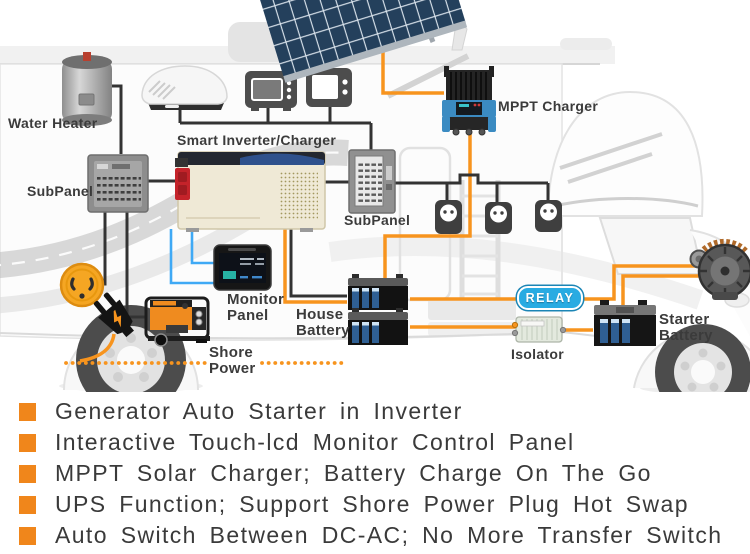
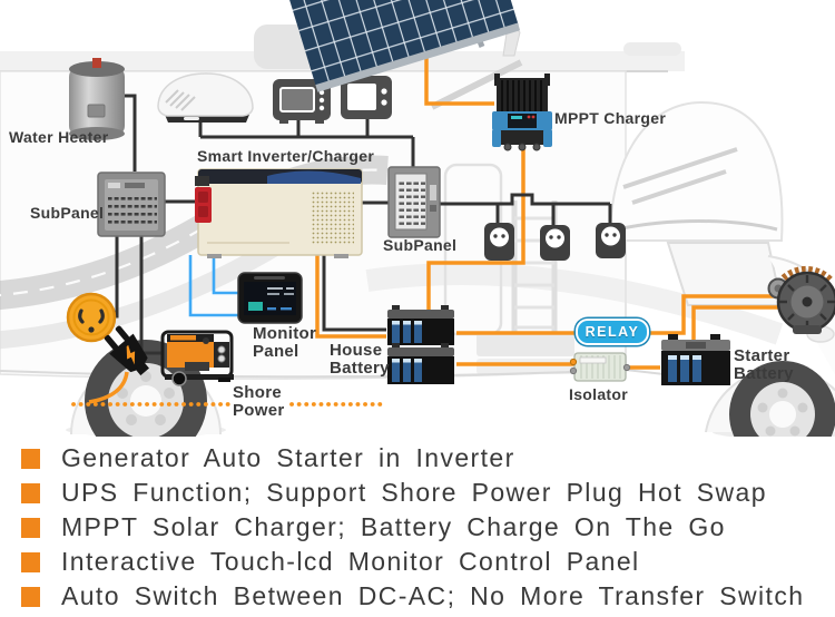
  Water Heater
  SubPanel
  Smart Inverter/Charger
  MPPT Charger
  SubPanel
  Monitor
  Panel
  House
  Battery
  Shore
  Power
  RELAY
  Isolator
  Starter
  Battery
  Generator Auto Starter in Inverter
- Interactive Touch-lcd Monitor Control Panel
+ UPS Function; Support Shore Power Plug Hot Swap
  MPPT Solar Charger; Battery Charge On The Go
- UPS Function; Support Shore Power Plug Hot Swap
+ Interactive Touch-lcd Monitor Control Panel
  Auto Switch Between DC-AC; No More Transfer Switch
